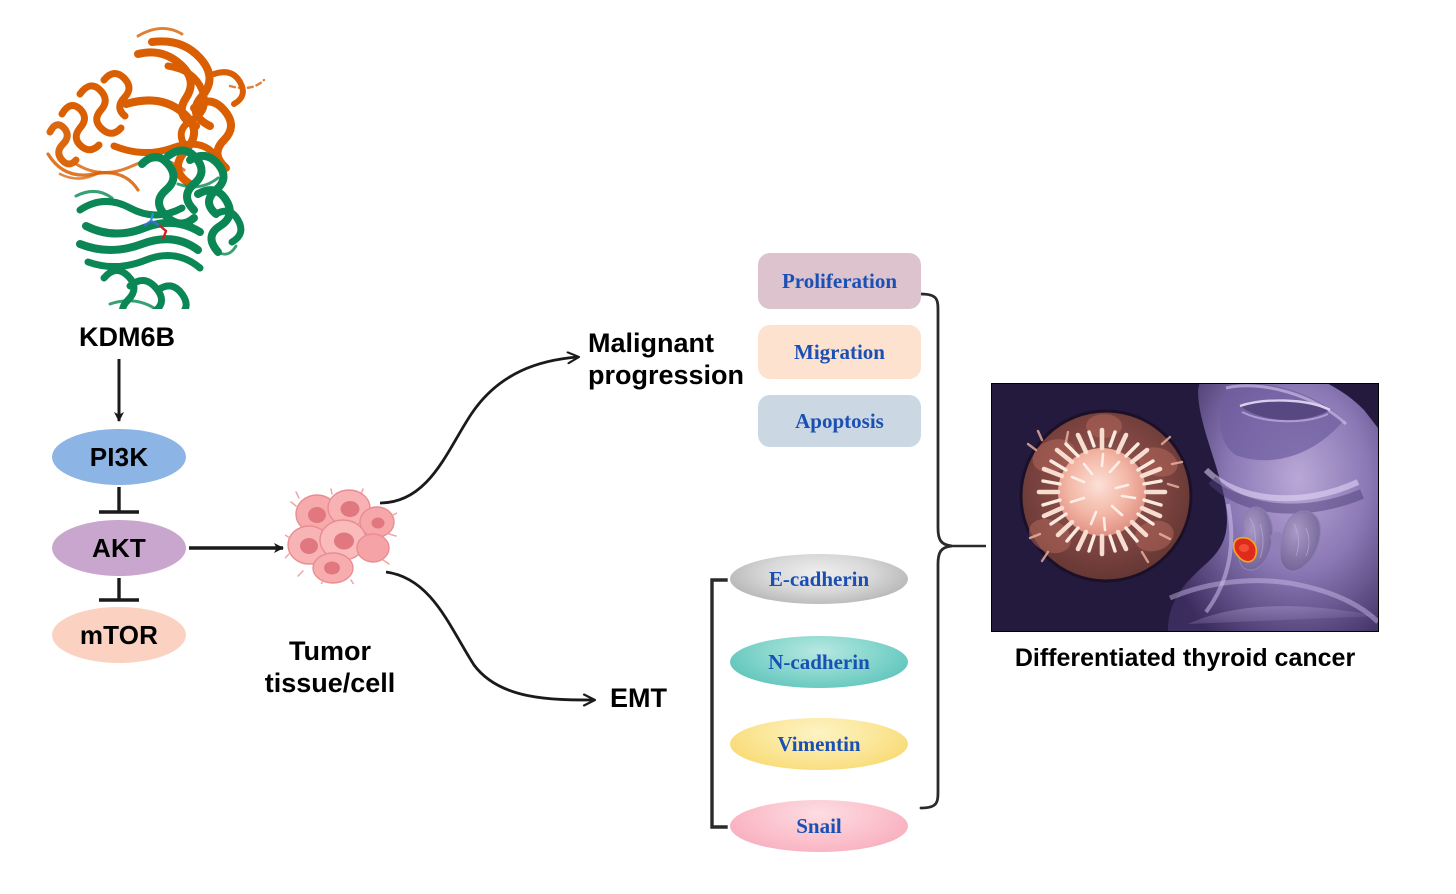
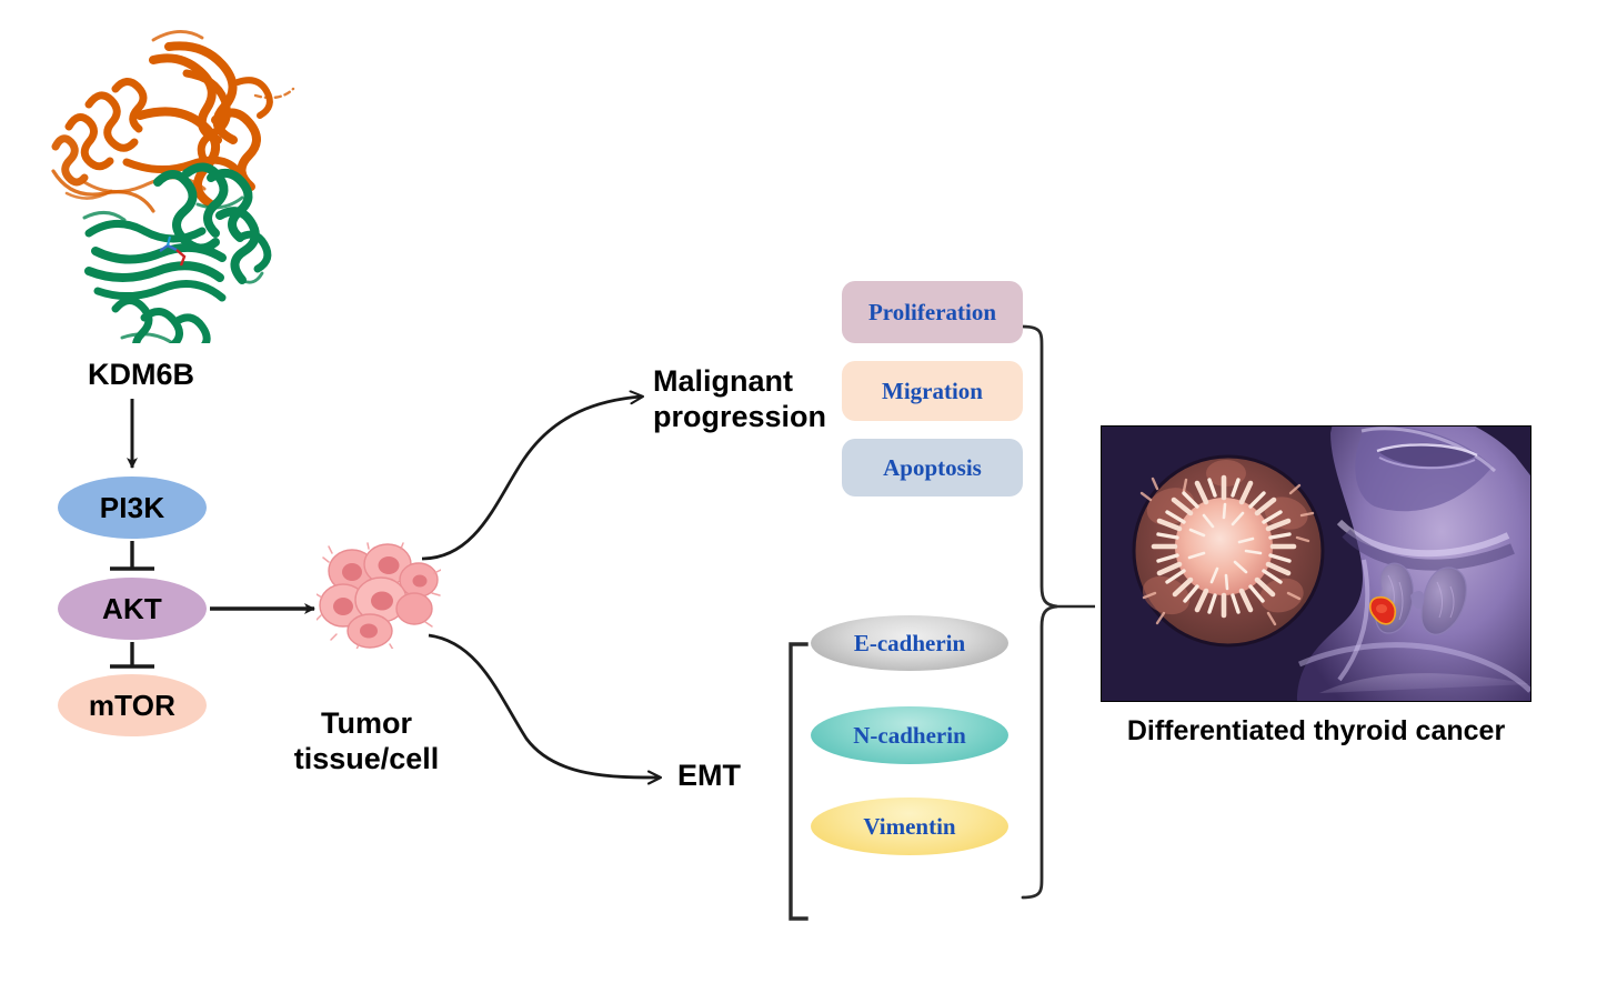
  KDM6B
  PI3K
  AKT
  mTOR
  Tumor
  tissue/cell
  Malignant
  progression
  Proliferation
  Migration
  Apoptosis
  EMT
  E-cadherin
  N-cadherin
  Vimentin
- Snail
  Differentiated thyroid cancer
